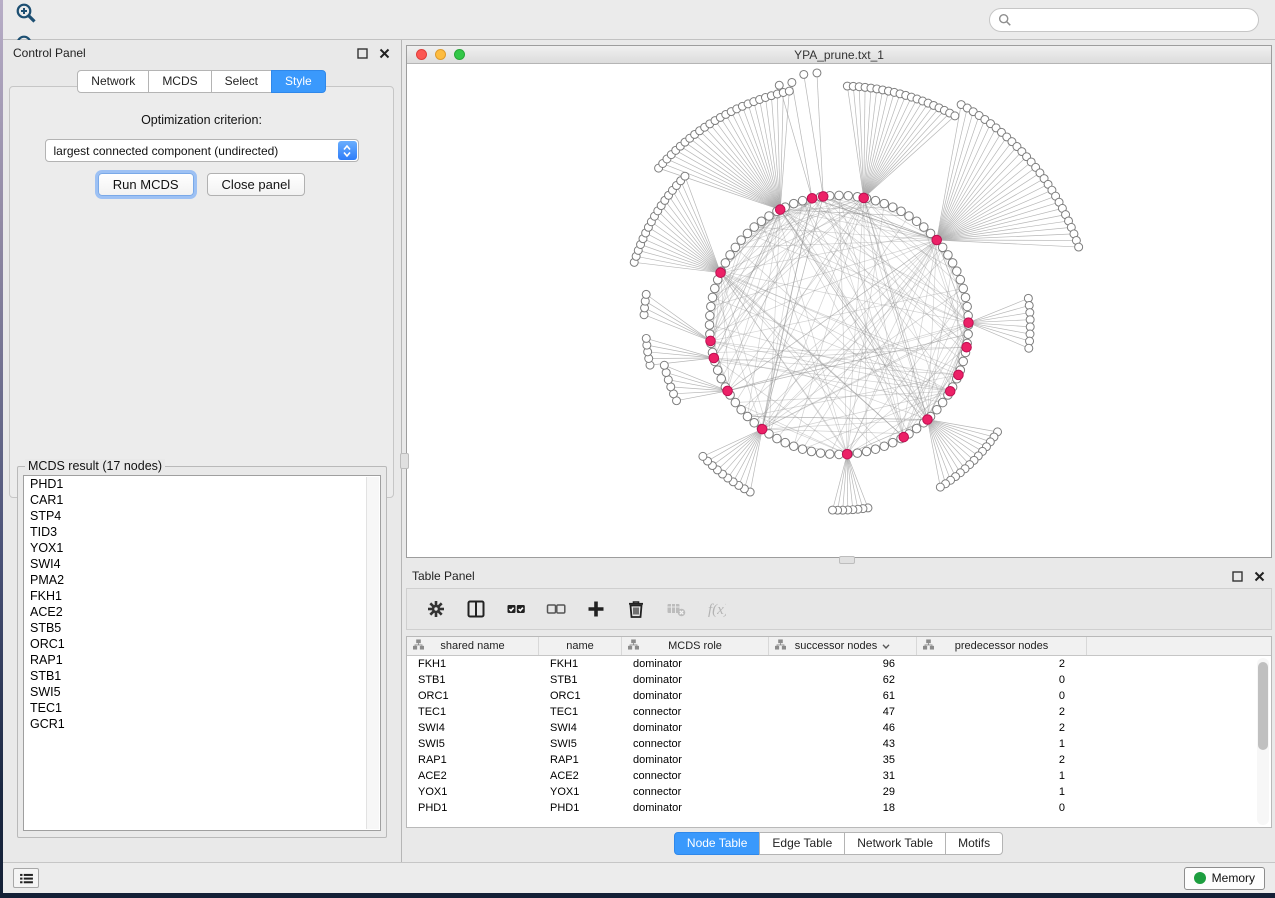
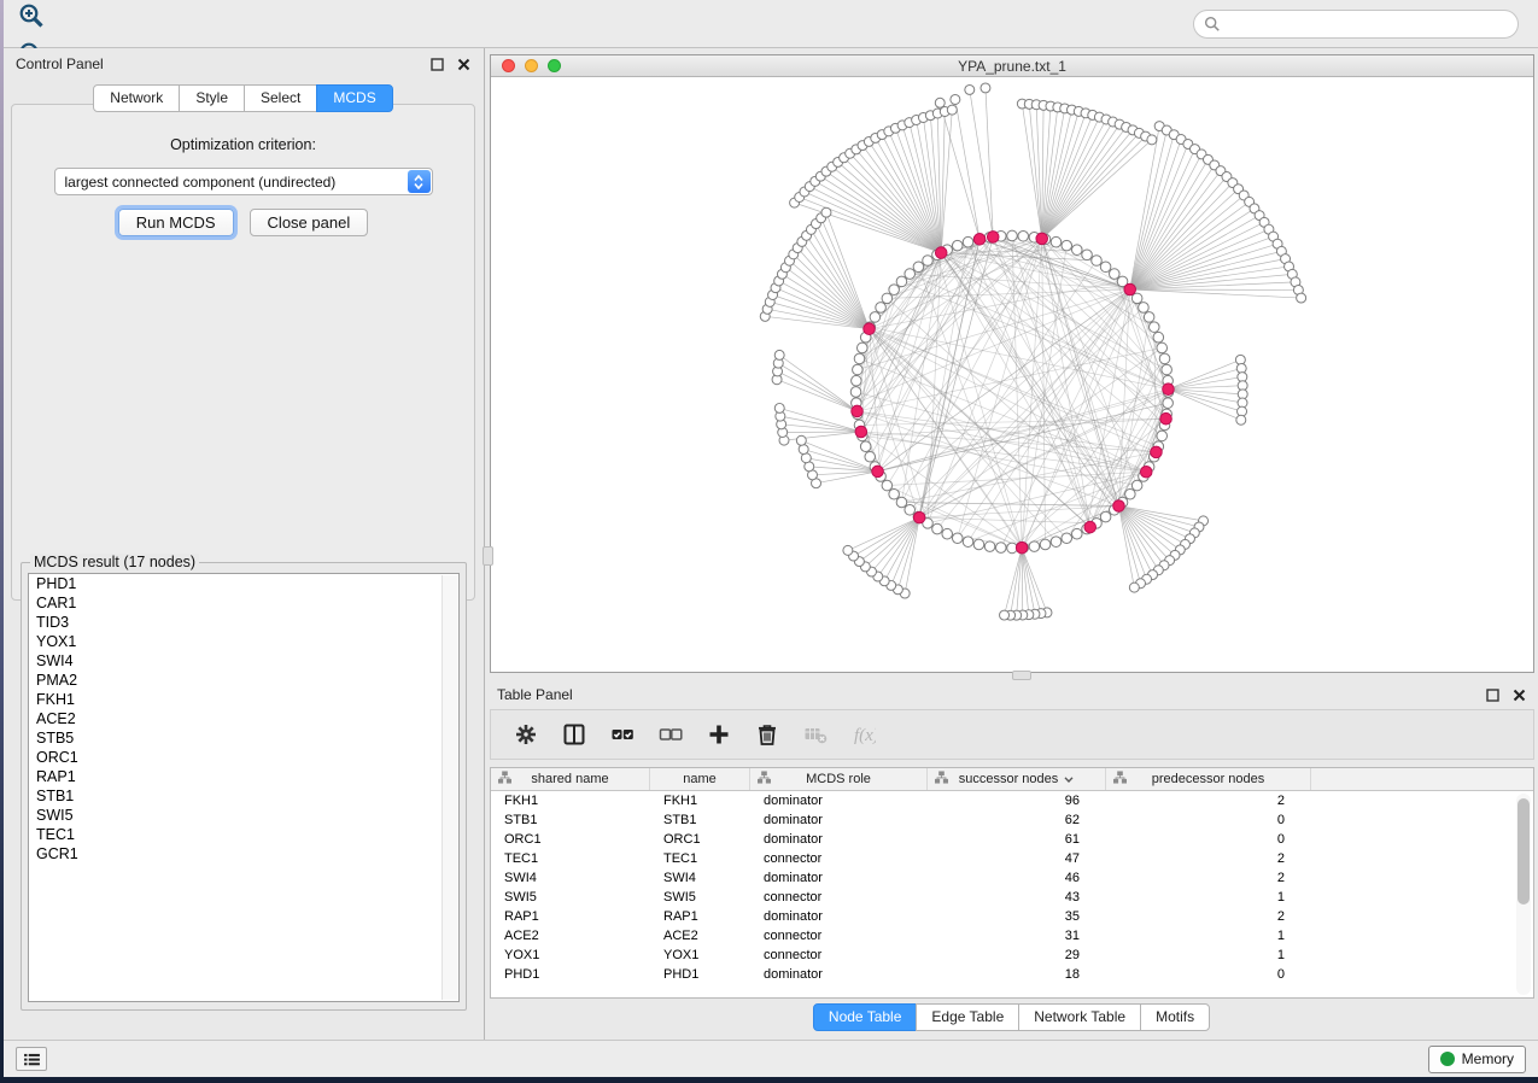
  Control Panel
  Network
- MCDS
+ Style
  Select
- Style
+ MCDS
  Optimization criterion:
  largest connected component (undirected)
  Run MCDS
  Close panel
  MCDS result (17 nodes)
  PHD1
  CAR1
- STP4
  TID3
  YOX1
  SWI4
  PMA2
  FKH1
  ACE2
  STB5
  ORC1
  RAP1
  STB1
  SWI5
  TEC1
  GCR1
  YPA_prune.txt_1
  Table Panel
  f(x
  shared name
  name
  MCDS role
  successor nodes
  predecessor nodes
  FKH1
  FKH1
  dominator
  96
  2
  STB1
  STB1
  dominator
  62
  0
  ORC1
  ORC1
  dominator
  61
  0
  TEC1
  TEC1
  connector
  47
  2
  SWI4
  SWI4
  dominator
  46
  2
  SWI5
  SWI5
  connector
  43
  1
  RAP1
  RAP1
  dominator
  35
  2
  ACE2
  ACE2
  connector
  31
  1
  YOX1
  YOX1
  connector
  29
  1
  PHD1
  PHD1
  dominator
  18
  0
  Node Table
  Edge Table
  Network Table
  Motifs
  Memory
